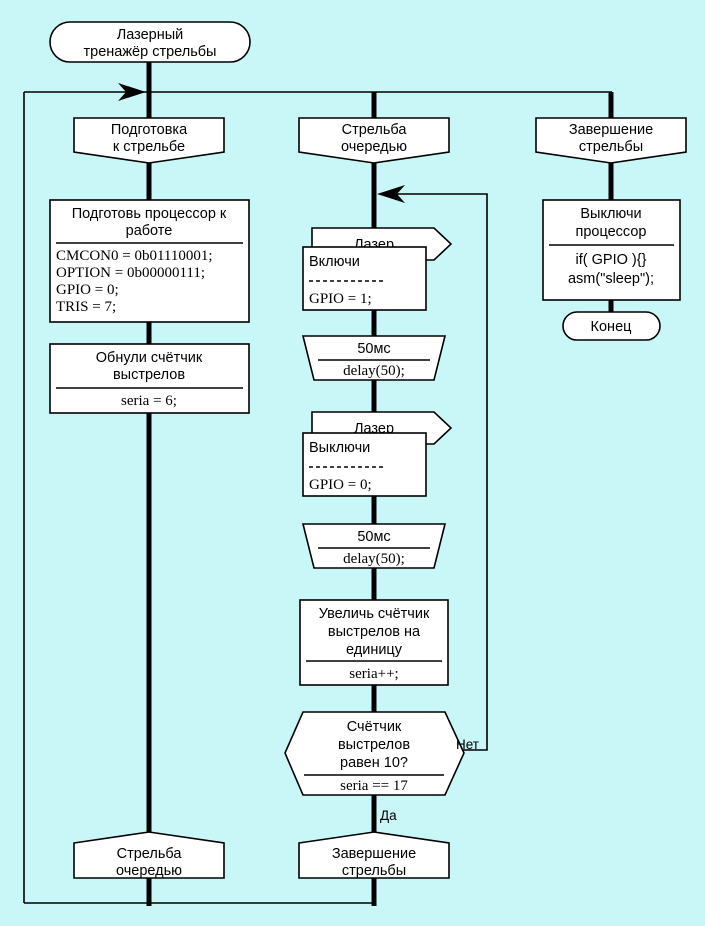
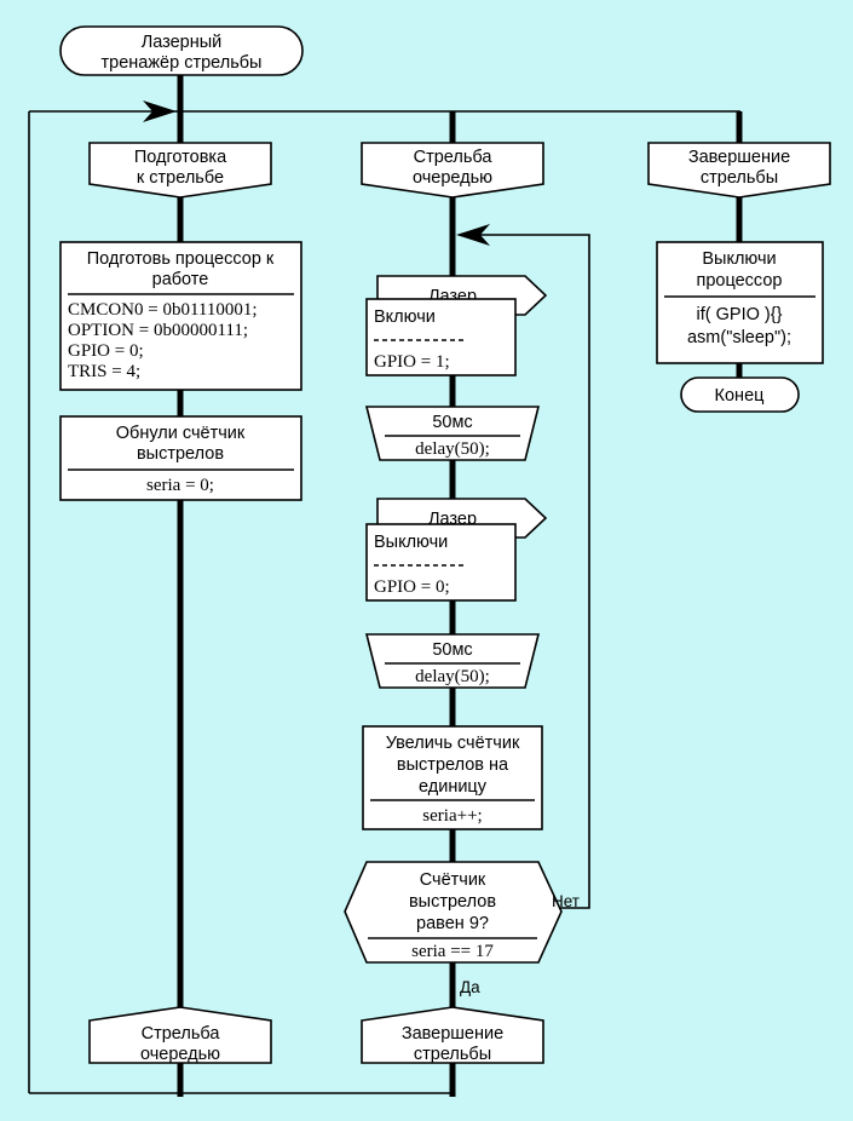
  Лазерный
  тренажёр стрельбы
  Подготовка
  к стрельбе
  Подготовь процессор к
  работе
  CMCON0 = 0b01110001;
  OPTION = 0b00000111;
  GPIO = 0;
- TRIS = 7;
+ TRIS = 4;
  Обнули счётчик
  выстрелов
- seria = 6;
+ seria = 0;
  Стрельба
  очередью
  Стрельба
  очередью
  Лазер
  Включи
  GPIO = 1;
  50мс
  delay(50);
  Лазер
  Выключи
  GPIO = 0;
  50мс
  delay(50);
  Увеличь счётчик
  выстрелов на
  единицу
  seria++;
  Счётчик
  выстрелов
- равен 10?
+ равен 9?
  seria == 17
  Нет
  Да
  Завершение
  стрельбы
  Завершение
  стрельбы
  Выключи
  процессор
  if( GPIO ){}
  asm("sleep");
  Конец
